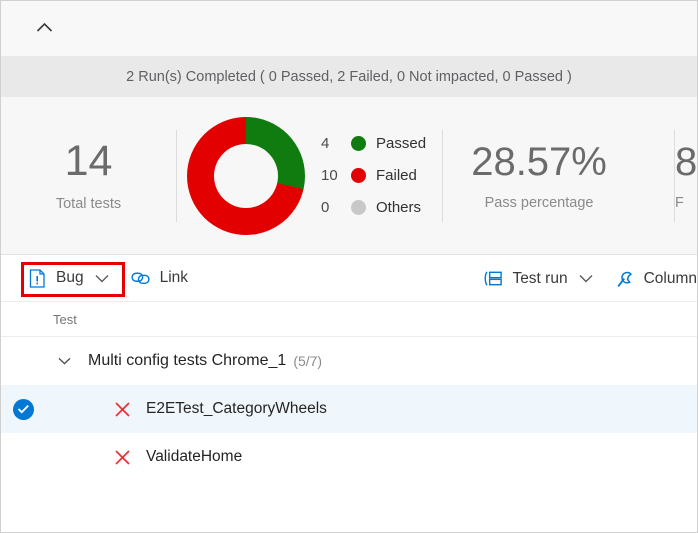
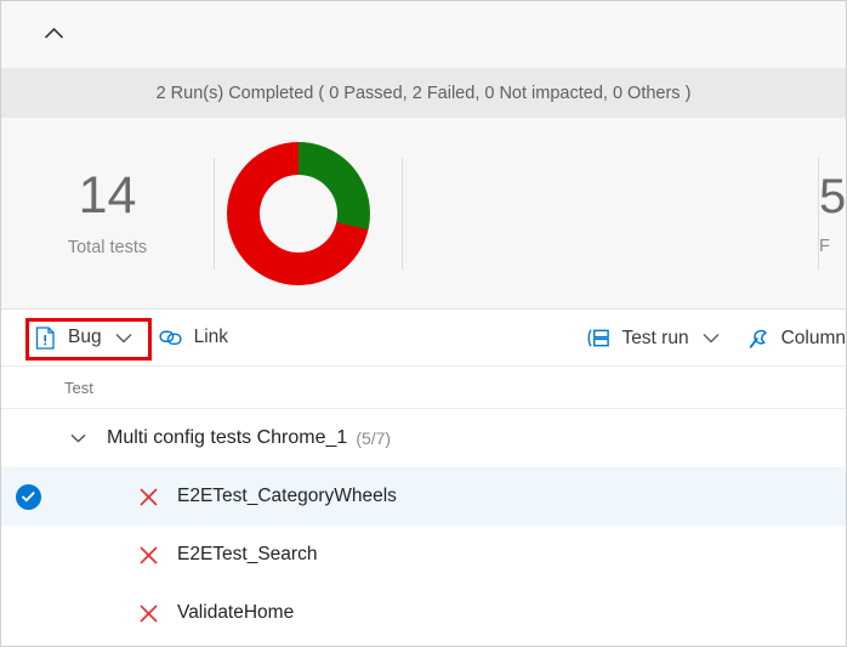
- 2 Run(s) Completed ( 0 Passed, 2 Failed, 0 Not impacted, 0 Passed )
+ 2 Run(s) Completed ( 0 Passed, 2 Failed, 0 Not impacted, 0 Others )
  14
  Total tests
- 4
- Passed
- 10
- Failed
- 0
- Others
- 28.57%
- Pass percentage
- 8
+ 5
  F
  Bug
  Link
  Test run
  Column
  Test
  Multi config tests Chrome_1
  (5/7)
  E2ETest_CategoryWheels
+ E2ETest_Search
  ValidateHome
